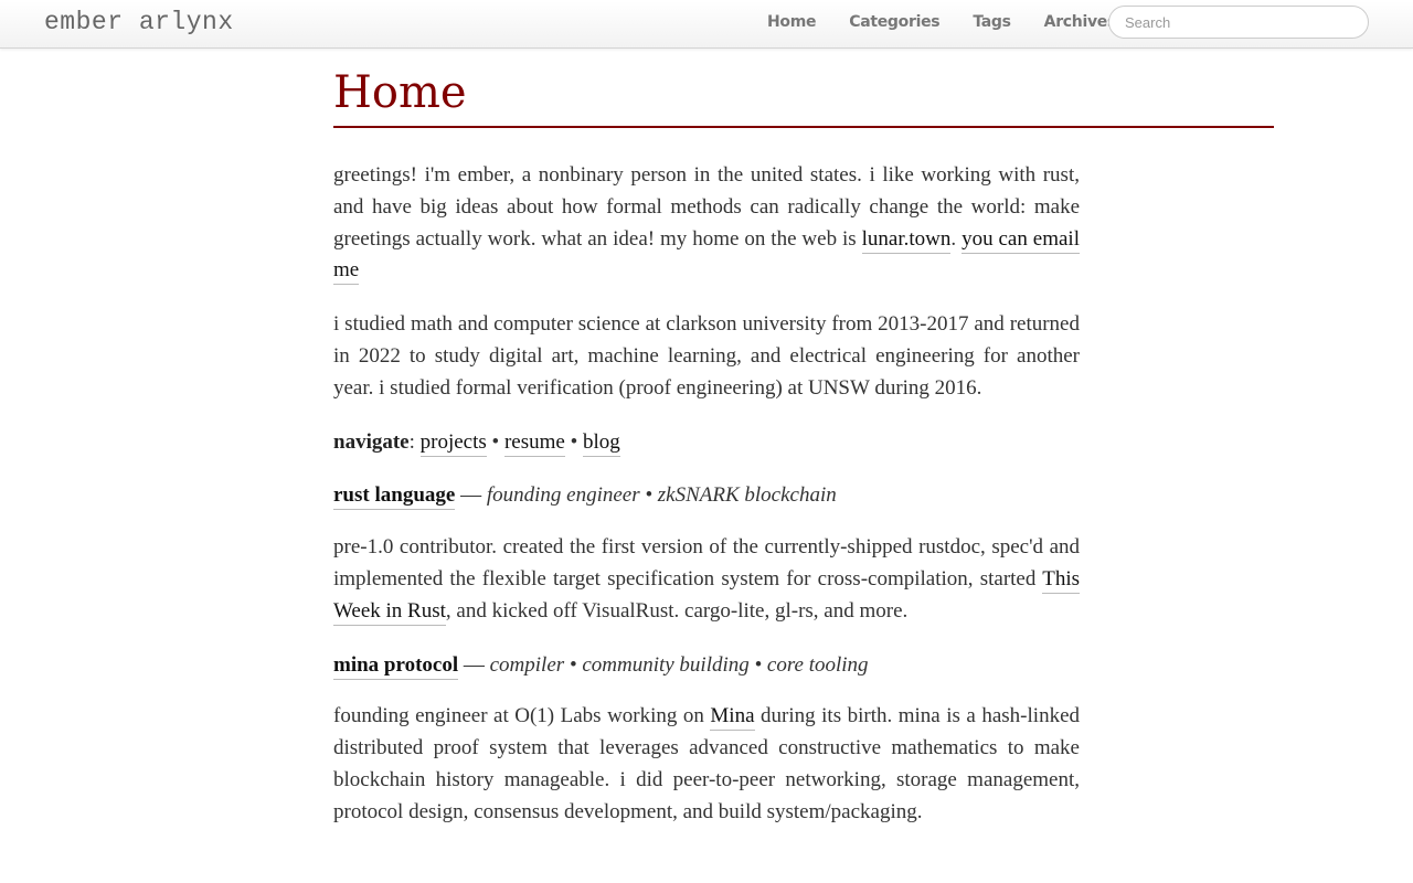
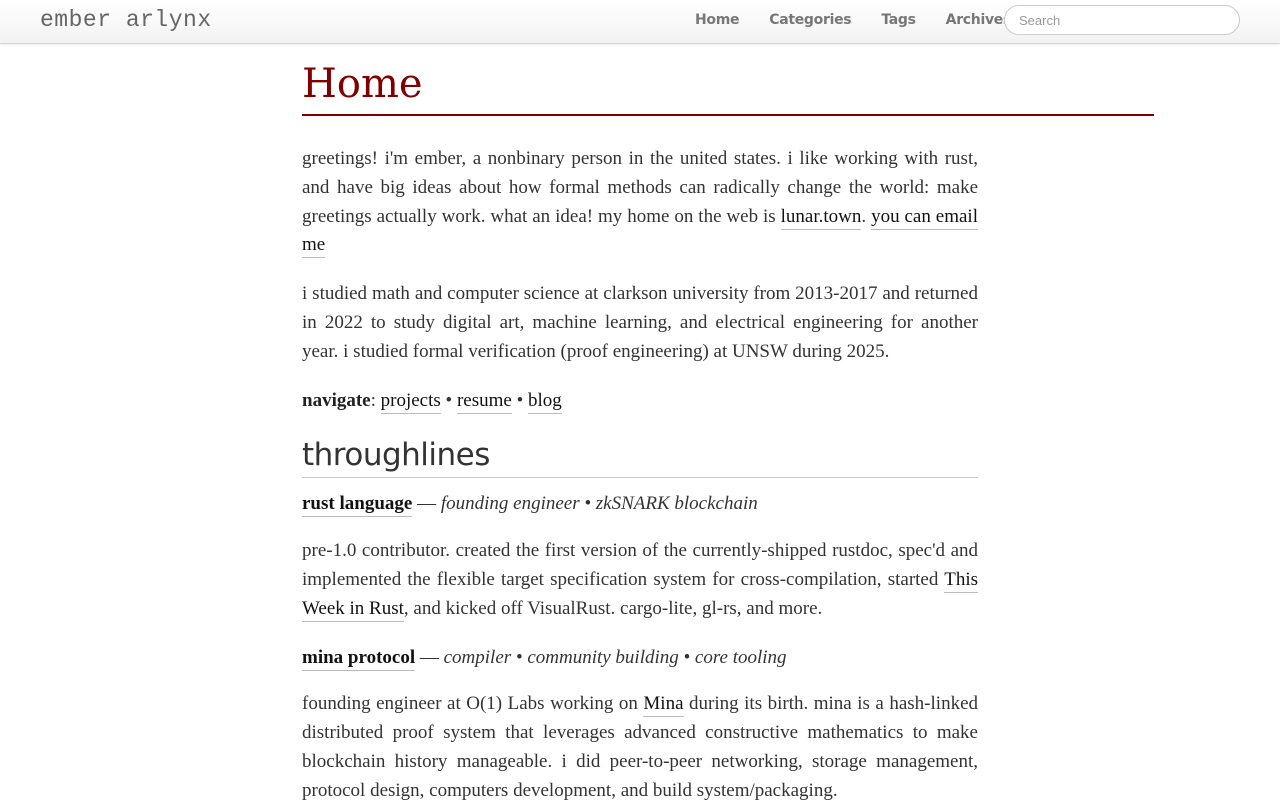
  ember arlynx
  Home
  Categories
  Tags
  Archive
  Search
  Home
  greetings! i'm ember, a nonbinary person in the united states. i like working with rust, and have big ideas about how formal methods can radically change the world: make greetings actually work. what an idea! my home on the web is lunar.town. you can email me
- i studied math and computer science at clarkson university from 2013-2017 and returned in 2022 to study digital art, machine learning, and electrical engineering for another year. i studied formal verification (proof engineering) at UNSW during 2016.
+ i studied math and computer science at clarkson university from 2013-2017 and returned in 2022 to study digital art, machine learning, and electrical engineering for another year. i studied formal verification (proof engineering) at UNSW during 2025.
  navigate: projects • resume • blog
+ throughlines
  rust language — founding engineer • zkSNARK blockchain
  pre-1.0 contributor. created the first version of the currently-shipped rustdoc, spec'd and implemented the flexible target specification system for cross-compilation, started This Week in Rust, and kicked off VisualRust. cargo-lite, gl-rs, and more.
  mina protocol — compiler • community building • core tooling
- founding engineer at O(1) Labs working on Mina during its birth. mina is a hash-linked distributed proof system that leverages advanced constructive mathematics to make blockchain history manageable. i did peer-to-peer networking, storage management, protocol design, consensus development, and build system/packaging.
+ founding engineer at O(1) Labs working on Mina during its birth. mina is a hash-linked distributed proof system that leverages advanced constructive mathematics to make blockchain history manageable. i did peer-to-peer networking, storage management, protocol design, computers development, and build system/packaging.
